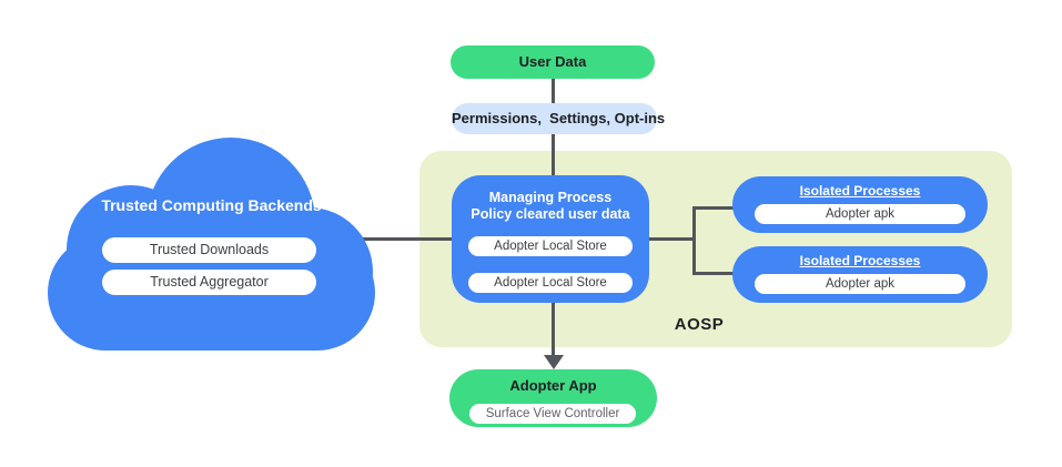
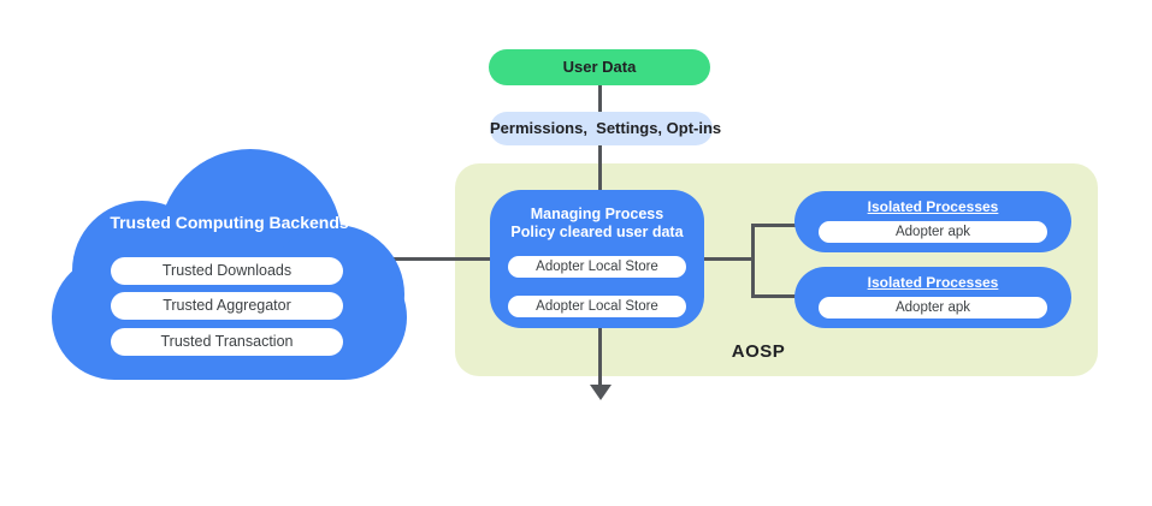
  AOSP
  Trusted Computing Backends
  Trusted Downloads
  Trusted Aggregator
+ Trusted Transaction
  User Data
  Permissions, Settings, Opt-ins
  Managing Process
  Policy cleared user data
  Adopter Local Store
  Adopter Local Store
  Isolated Processes
  Adopter apk
  Isolated Processes
  Adopter apk
- Adopter App
- Surface View Controller
